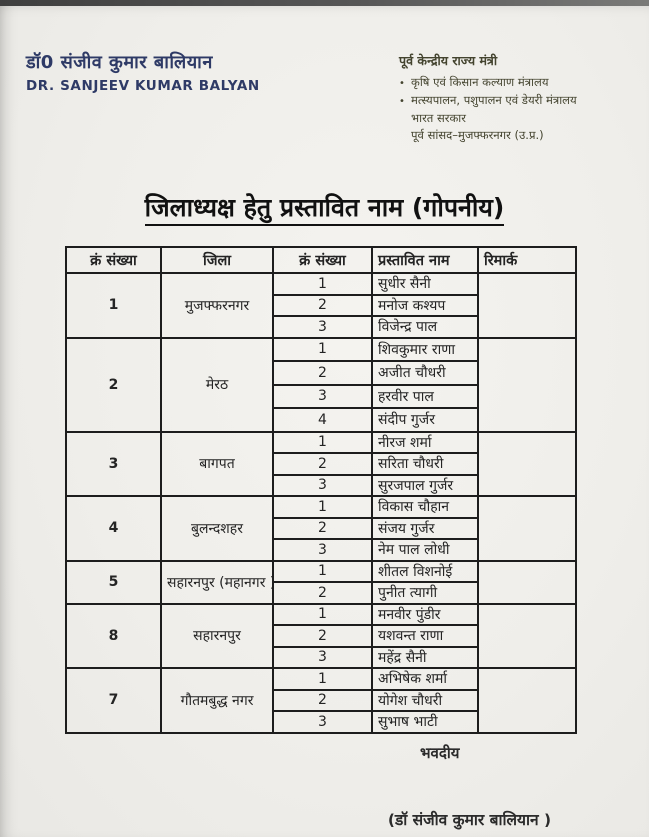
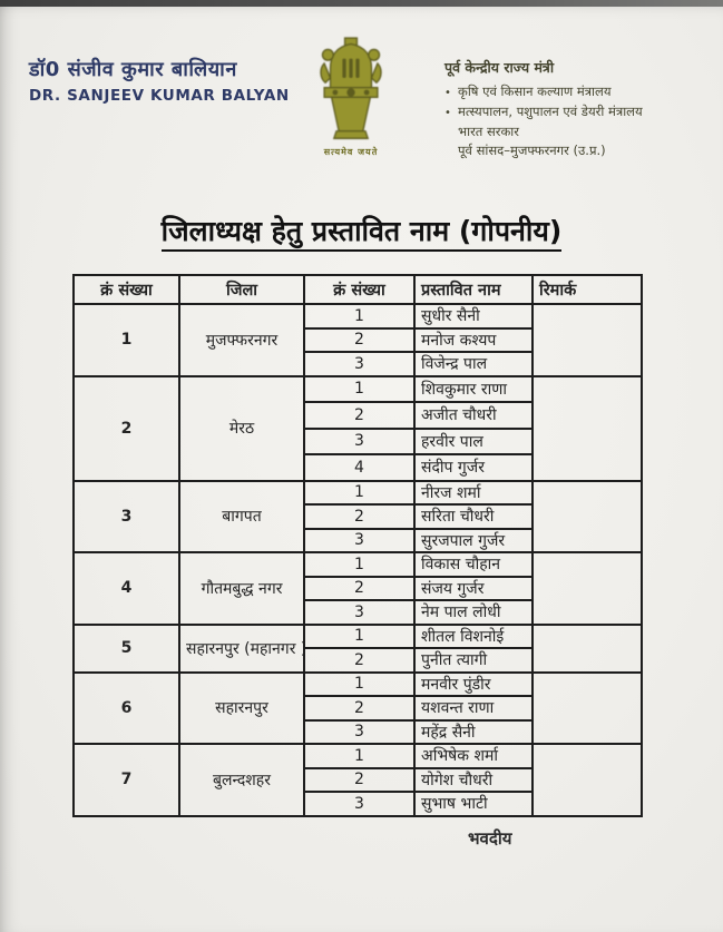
  डॉ0 संजीव कुमार बालियान
  DR. SANJEEV KUMAR BALYAN
+ सत्यमेव जयते
  पूर्व केन्द्रीय राज्य मंत्री
  • कृषि एवं किसान कल्याण मंत्रालय
  • मत्स्यपालन, पशुपालन एवं डेयरी मंत्रालय
  भारत सरकार
  पूर्व सांसद–मुजफ्फरनगर (उ.प्र.)
  जिलाध्यक्ष हेतु प्रस्तावित नाम (गोपनीय)
  क्रं संख्या	जिला	क्रं संख्या	प्रस्तावित नाम	रिमार्क
  1	मुजफ्फरनगर	1	सुधीर सैनी
  2	मनोज कश्यप
  3	विजेन्द्र पाल
  2	मेरठ	1	शिवकुमार राणा
  2	अजीत चौधरी
  3	हरवीर पाल
  4	संदीप गुर्जर
  3	बागपत	1	नीरज शर्मा
  2	सरिता चौधरी
  3	सुरजपाल गुर्जर
- 4	बुलन्दशहर	1	विकास चौहान
+ 4	गौतमबुद्ध नगर	1	विकास चौहान
  2	संजय गुर्जर
  3	नेम पाल लोधी
  5	सहारनपुर (महानगर )	1	शीतल विशनोई
  2	पुनीत त्यागी
- 8	सहारनपुर	1	मनवीर पुंडीर
+ 6	सहारनपुर	1	मनवीर पुंडीर
  2	यशवन्त राणा
  3	महेंद्र सैनी
- 7	गौतमबुद्ध नगर	1	अभिषेक शर्मा
+ 7	बुलन्दशहर	1	अभिषेक शर्मा
  2	योगेश चौधरी
  3	सुभाष भाटी
  भवदीय
- (डॉ संजीव कुमार बालियान )
